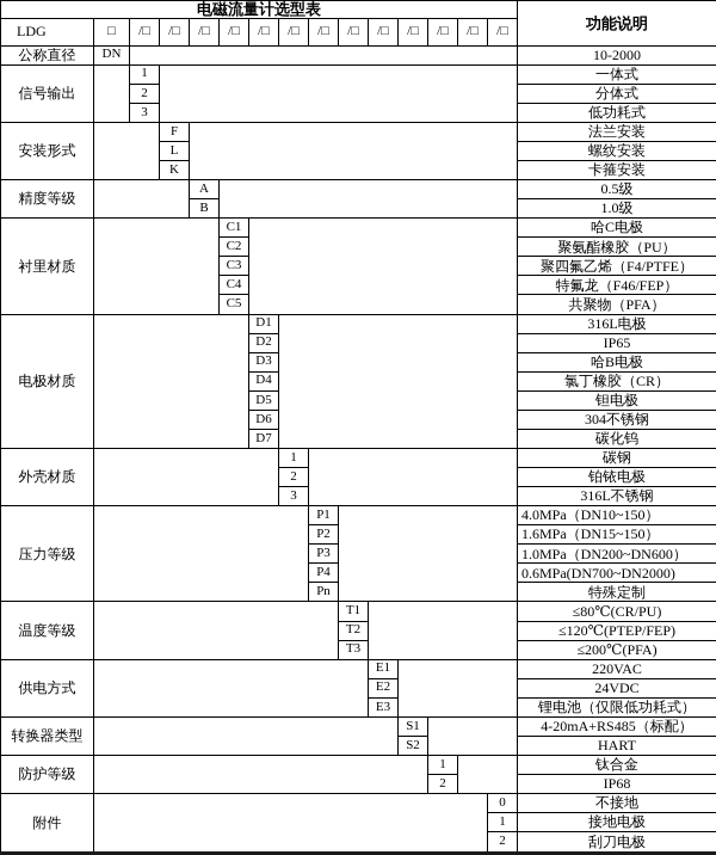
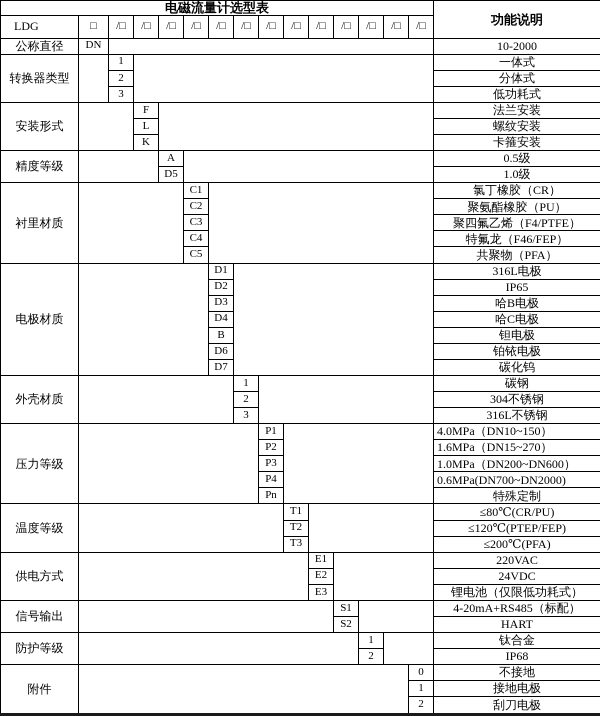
  电磁流量计选型表	功能说明
  LDG	□	/□	/□	/□	/□	/□	/□	/□	/□	/□	/□	/□	/□	/□
  公称直径	DN		10-2000
- 信号输出		1		一体式
+ 转换器类型		1		一体式
  2	分体式
  3	低功耗式
  安装形式		F		法兰安装
  L	螺纹安装
  K	卡箍安装
  精度等级		A		0.5级
- B	1.0级
+ D5	1.0级
- 衬里材质		C1		哈C电极
+ 衬里材质		C1		氯丁橡胶（CR）
  C2	聚氨酯橡胶（PU）
  C3	聚四氟乙烯（F4/PTFE）
  C4	特氟龙（F46/FEP）
  C5	共聚物（PFA）
  电极材质		D1		316L电极
  D2	IP65
  D3	哈B电极
- D4	氯丁橡胶（CR）
+ D4	哈C电极
- D5	钽电极
+ B	钽电极
- D6	304不锈钢
+ D6	铂铱电极
  D7	碳化钨
  外壳材质		1		碳钢
- 2	铂铱电极
+ 2	304不锈钢
  3	316L不锈钢
  压力等级		P1		4.0MPa（DN10~150）
- P2	1.6MPa（DN15~150）
+ P2	1.6MPa（DN15~270）
  P3	1.0MPa（DN200~DN600）
  P4	0.6MPa(DN700~DN2000)
  Pn	特殊定制
  温度等级		T1		≤80℃(CR/PU)
  T2	≤120℃(PTEP/FEP)
  T3	≤200℃(PFA)
  供电方式		E1		220VAC
  E2	24VDC
  E3	锂电池（仅限低功耗式）
- 转换器类型		S1		4-20mA+RS485（标配）
+ 信号输出		S1		4-20mA+RS485（标配）
  S2	HART
  防护等级		1		钛合金
  2	IP68
  附件		0	不接地
  1	接地电极
  2	刮刀电极
